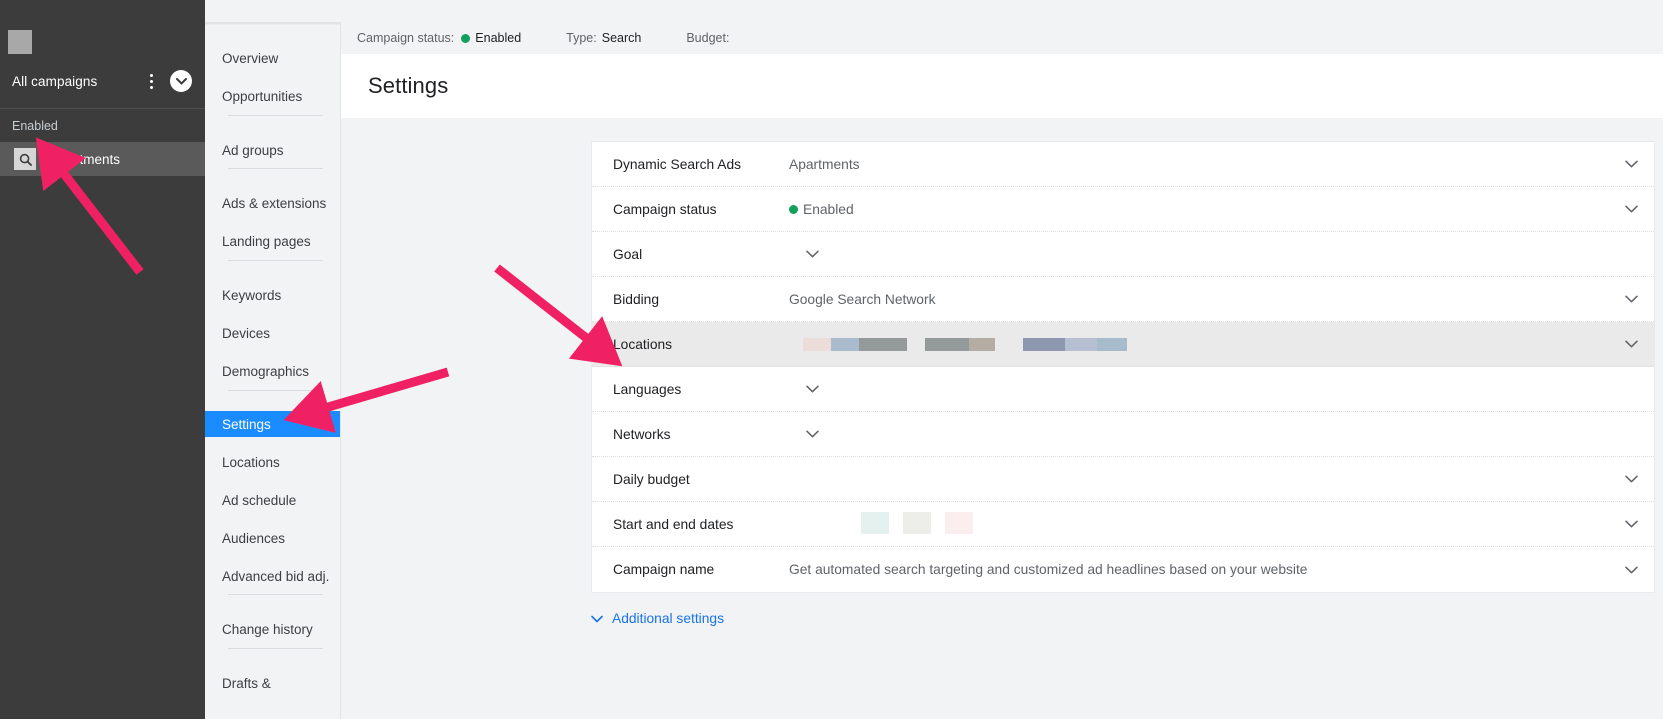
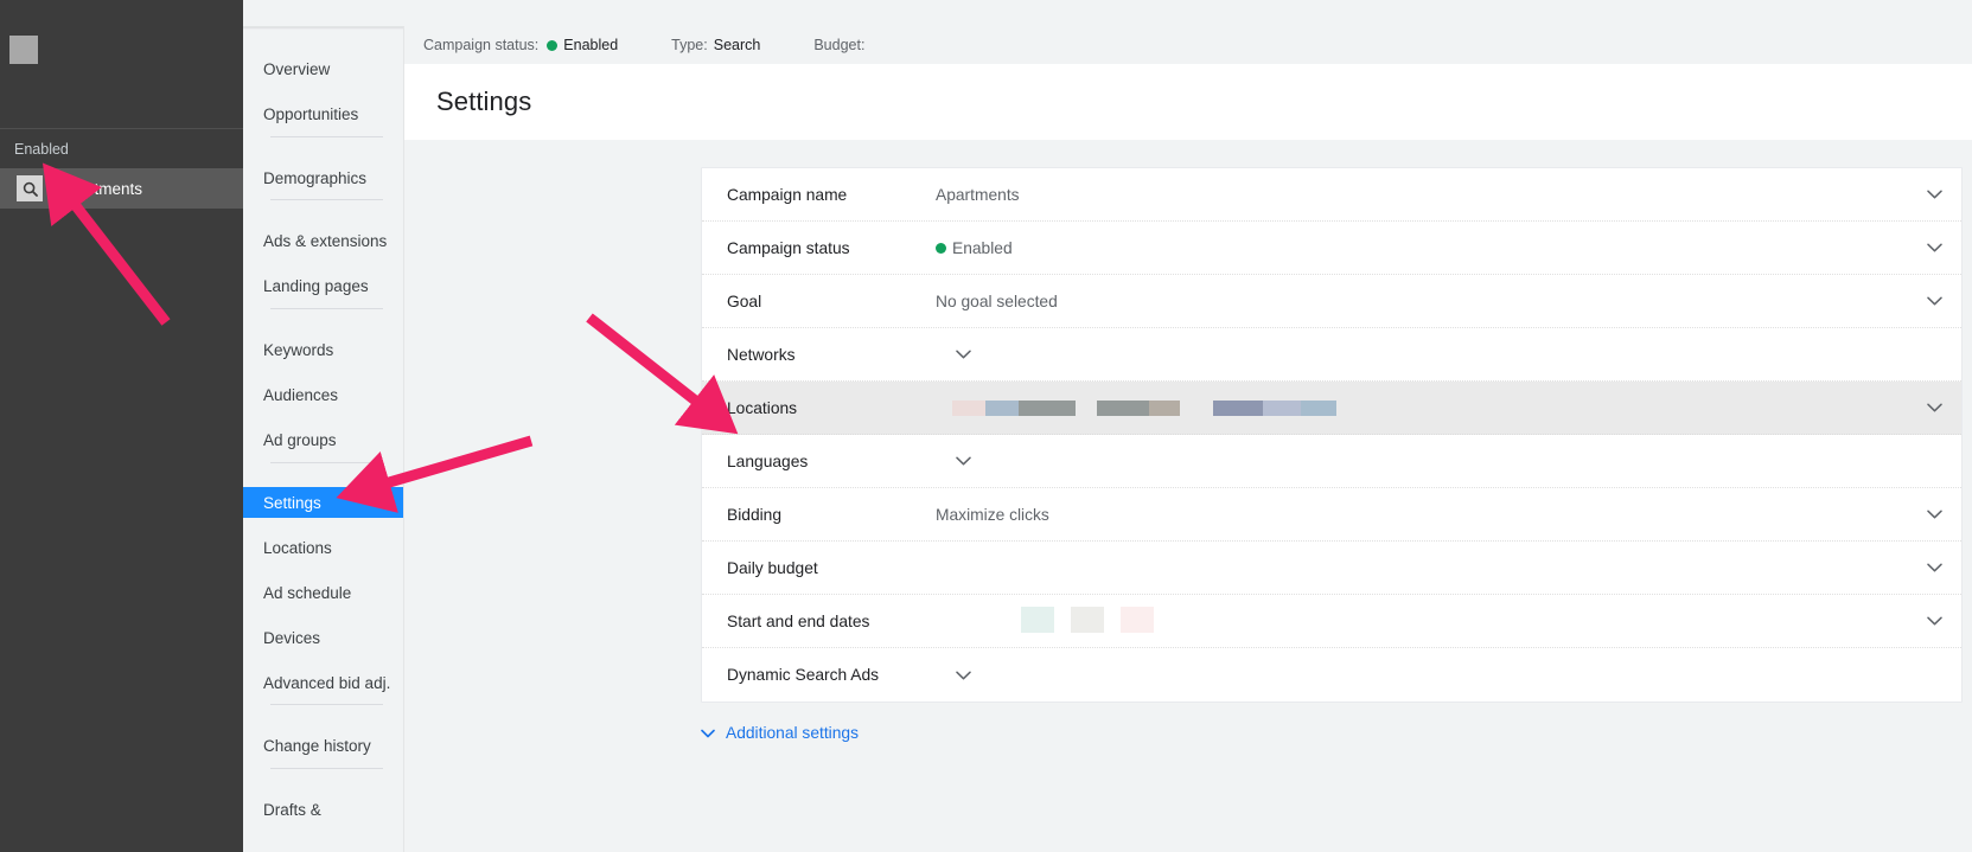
- All campaigns
  Enabled
  Apartments
  Overview
  Opportunities
- Ad groups
+ Demographics
  Ads & extensions
  Landing pages
  Keywords
- Devices
+ Audiences
- Demographics
+ Ad groups
  Settings
  Locations
  Ad schedule
- Audiences
+ Devices
  Advanced bid adj.
  Change history
  Drafts &
  Campaign status:
  Enabled
  Type:
  Search
  Budget:
  Settings
- Dynamic Search Ads
+ Campaign name
  Apartments
  Campaign status
  Enabled
  Goal
+ No goal selected
- Bidding
+ Networks
- Google Search Network
  Locations
  Languages
- Networks
+ Bidding
+ Maximize clicks
  Daily budget
  Start and end dates
- Campaign name
+ Dynamic Search Ads
- Get automated search targeting and customized ad headlines based on your website
  Additional settings
